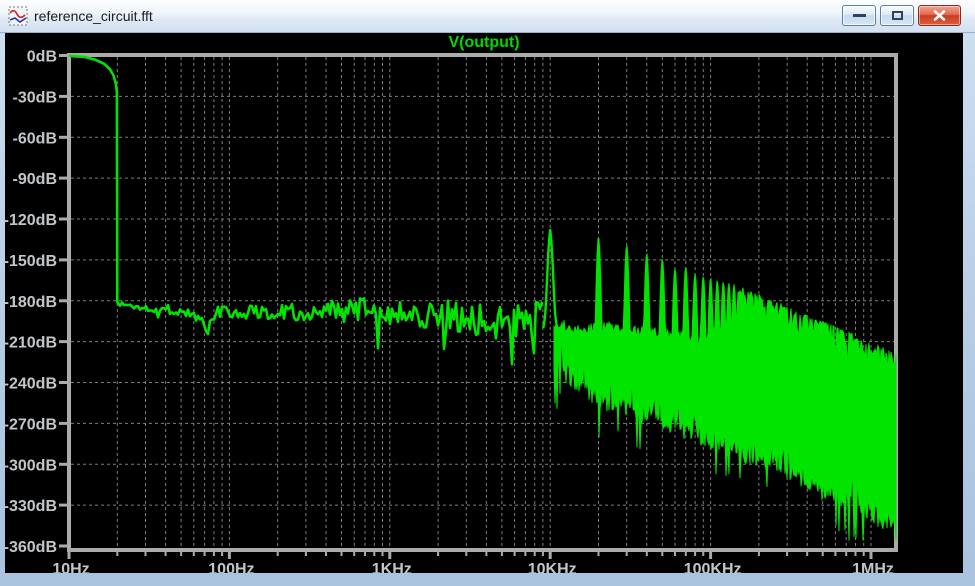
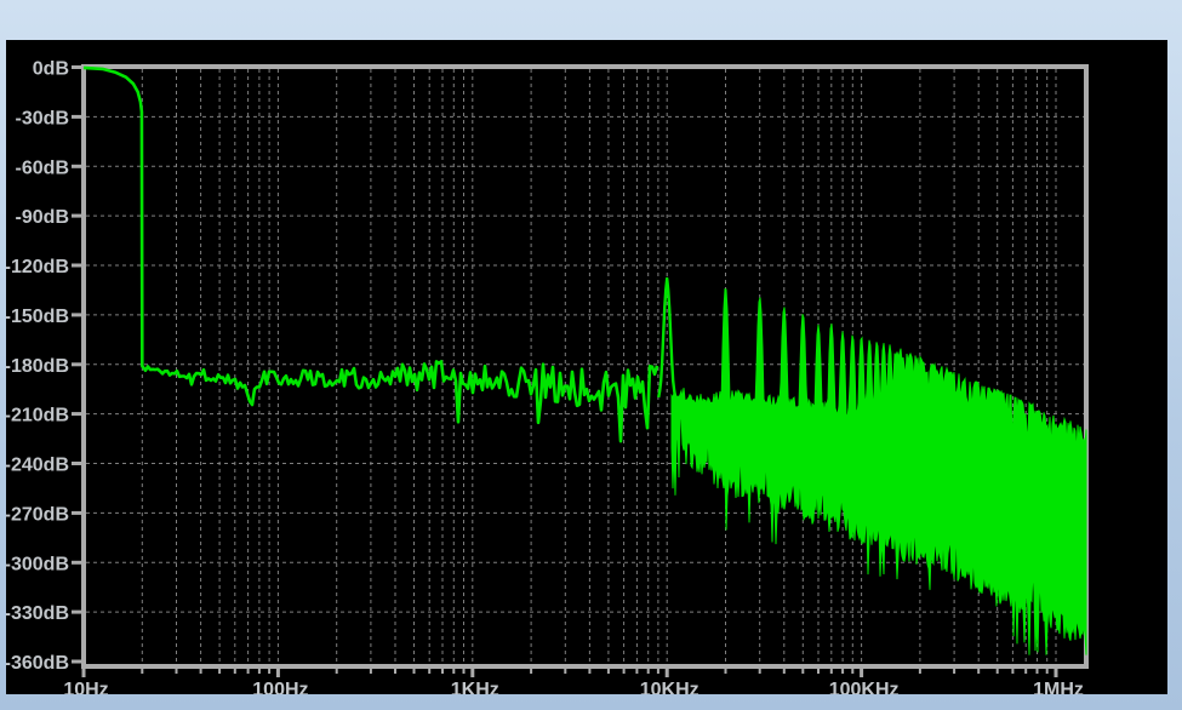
- reference_circuit.fft
- V(output)
  0dB
  -30dB
  -60dB
  -90dB
  -120dB
  -150dB
  -180dB
  -210dB
  -240dB
  -270dB
  -300dB
  -330dB
  -360dB
  10Hz
  100Hz
  1KHz
  10KHz
  100KHz
  1MHz
